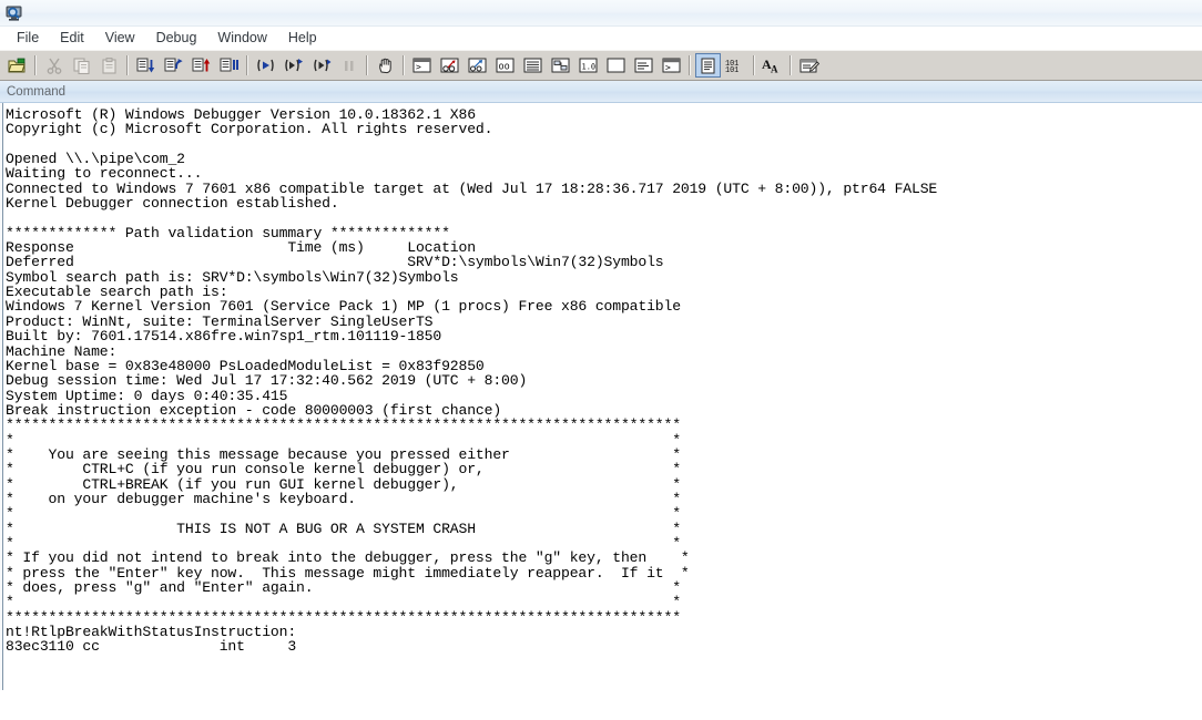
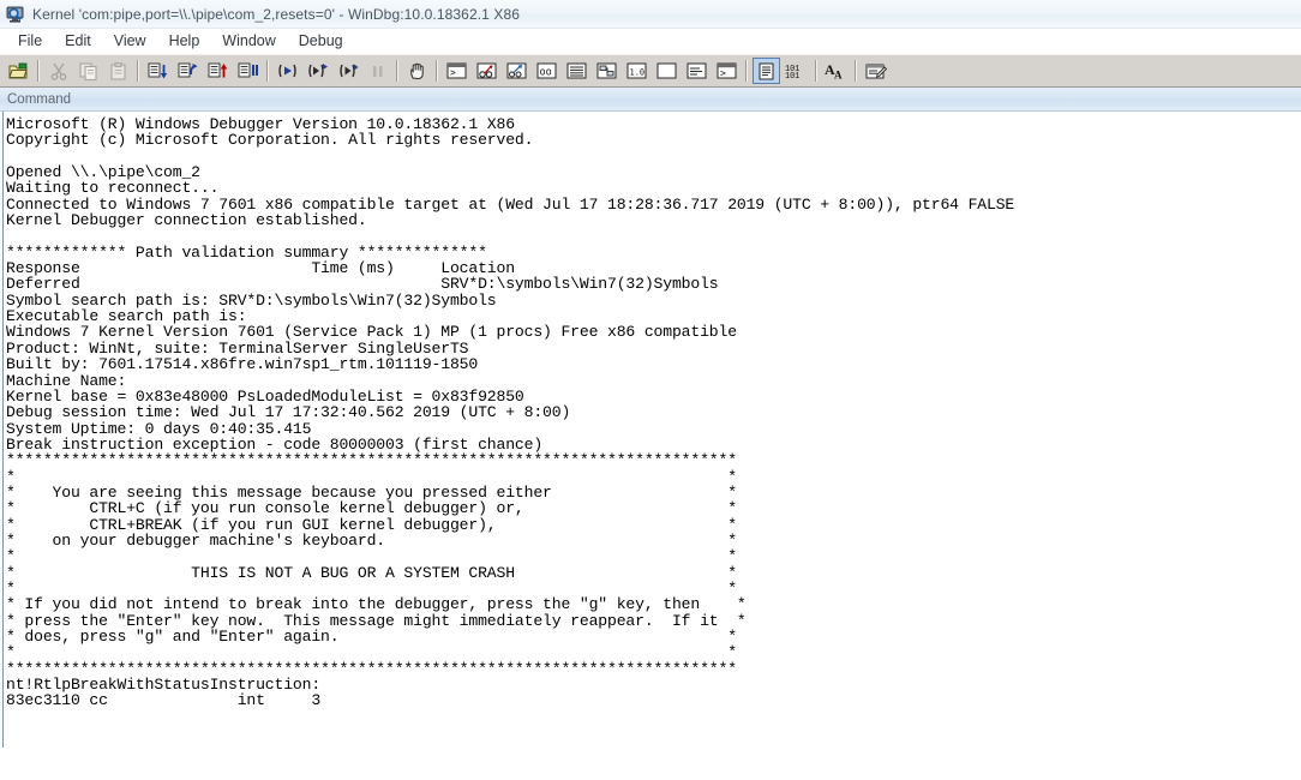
+ Kernel 'com:pipe,port=\\.\pipe\com_2,resets=0' - WinDbg:10.0.18362.1 X86
  File
  Edit
  View
- Debug
+ Help
  Window
- Help
+ Debug
  >_
  oo
  1.0
  >_
  101
  101
  A
  A
  Command
  Microsoft (R) Windows Debugger Version 10.0.18362.1 X86
  Copyright (c) Microsoft Corporation. All rights reserved.
  Opened \\.\pipe\com_2
  Waiting to reconnect...
  Connected to Windows 7 7601 x86 compatible target at (Wed Jul 17 18:28:36.717 2019 (UTC + 8:00)), ptr64 FALSE
  Kernel Debugger connection established.
  ************* Path validation summary **************
  Response Time (ms) Location
  Deferred SRV*D:\symbols\Win7(32)Symbols
  Symbol search path is: SRV*D:\symbols\Win7(32)Symbols
  Executable search path is:
  Windows 7 Kernel Version 7601 (Service Pack 1) MP (1 procs) Free x86 compatible
  Product: WinNt, suite: TerminalServer SingleUserTS
  Built by: 7601.17514.x86fre.win7sp1_rtm.101119-1850
  Machine Name:
  Kernel base = 0x83e48000 PsLoadedModuleList = 0x83f92850
  Debug session time: Wed Jul 17 17:32:40.562 2019 (UTC + 8:00)
  System Uptime: 0 days 0:40:35.415
  Break instruction exception - code 80000003 (first chance)
  *******************************************************************************
  * *
  * You are seeing this message because you pressed either *
  * CTRL+C (if you run console kernel debugger) or, *
  * CTRL+BREAK (if you run GUI kernel debugger), *
  * on your debugger machine's keyboard. *
  * *
  * THIS IS NOT A BUG OR A SYSTEM CRASH *
  * *
  * If you did not intend to break into the debugger, press the "g" key, then *
  * press the "Enter" key now. This message might immediately reappear. If it *
  * does, press "g" and "Enter" again. *
  * *
  *******************************************************************************
  nt!RtlpBreakWithStatusInstruction:
  83ec3110 cc int 3
